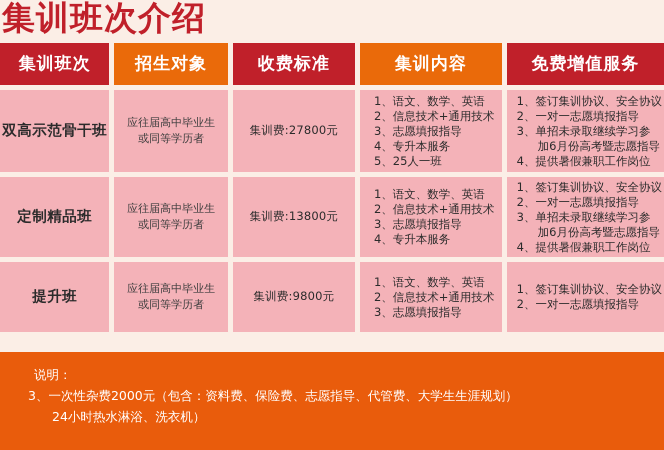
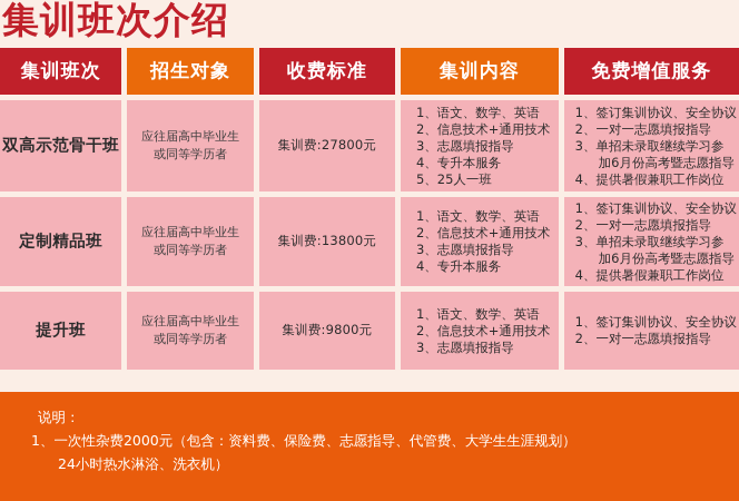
  集训班次介绍
  集训班次
  招生对象
  收费标准
  集训内容
  免费增值服务
  双高示范骨干班
  应往届高中毕业生
  或同等学历者
  集训费:27800元
  1、语文、数学、英语
  2、信息技术+通用技术
  3、志愿填报指导
  4、专升本服务
  5、25人一班
  1、签订集训协议、安全协议
  2、一对一志愿填报指导
  3、单招未录取继续学习参
  加6月份高考暨志愿指导
  4、提供暑假兼职工作岗位
  定制精品班
  应往届高中毕业生
  或同等学历者
  集训费:13800元
  1、语文、数学、英语
  2、信息技术+通用技术
  3、志愿填报指导
  4、专升本服务
  1、签订集训协议、安全协议
  2、一对一志愿填报指导
  3、单招未录取继续学习参
  加6月份高考暨志愿指导
  4、提供暑假兼职工作岗位
  提升班
  应往届高中毕业生
  或同等学历者
  集训费:9800元
  1、语文、数学、英语
  2、信息技术+通用技术
  3、志愿填报指导
  1、签订集训协议、安全协议
  2、一对一志愿填报指导
  说明：
- 3、一次性杂费2000元（包含：资料费、保险费、志愿指导、代管费、大学生生涯规划）
+ 1、一次性杂费2000元（包含：资料费、保险费、志愿指导、代管费、大学生生涯规划）
  24小时热水淋浴、洗衣机）
